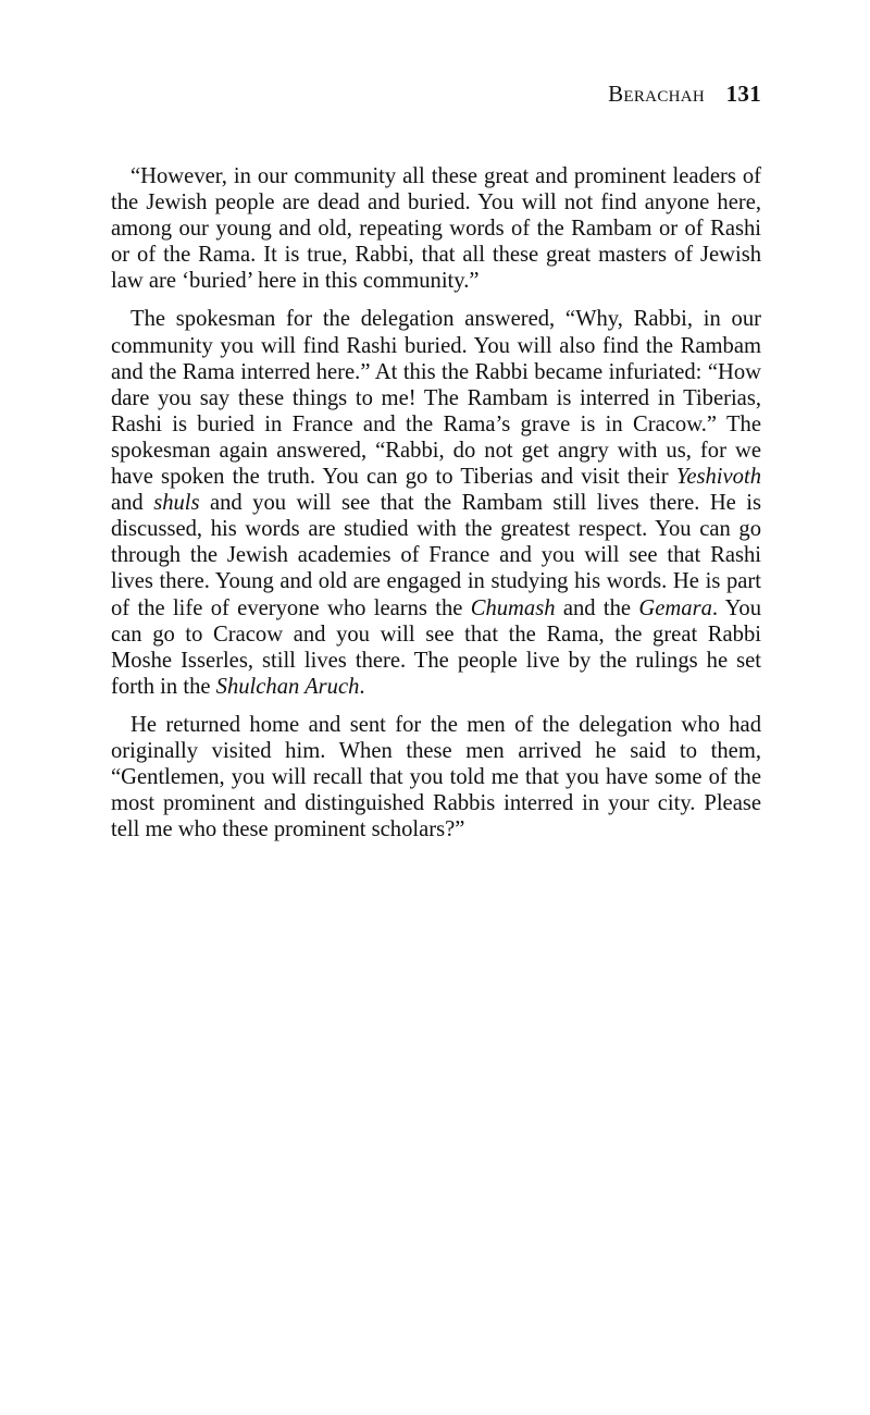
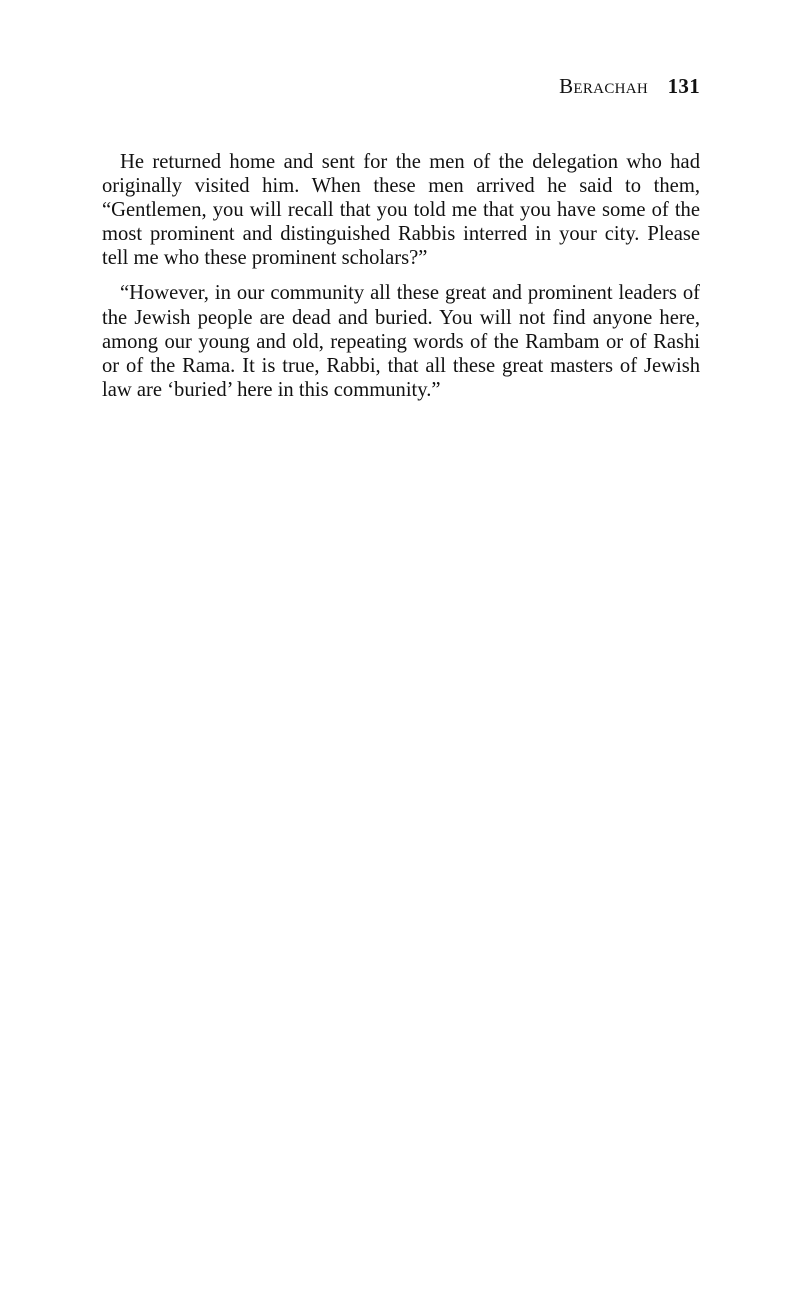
  Berachah 131
- “However, in our community all these great and prominent leaders of the Jewish people are dead and buried. You will not find anyone here, among our young and old, repeating words of the Rambam or of Rashi or of the Rama. It is true, Rabbi, that all these great masters of Jewish law are ‘buried’ here in this community.”
+ He returned home and sent for the men of the delegation who had originally visited him. When these men arrived he said to them, “Gentlemen, you will recall that you told me that you have some of the most prominent and distinguished Rabbis interred in your city. Please tell me who these prominent scholars?”
- The spokesman for the delegation answered, “Why, Rabbi, in our community you will find Rashi buried. You will also find the Rambam and the Rama interred here.” At this the Rabbi became infuriated: “How dare you say these things to me! The Rambam is interred in Tiberias, Rashi is buried in France and the Rama’s grave is in Cracow.” The spokesman again answered, “Rabbi, do not get angry with us, for we have spoken the truth. You can go to Tiberias and visit their Yeshivoth and shuls and you will see that the Rambam still lives there. He is discussed, his words are studied with the greatest respect. You can go through the Jewish academies of France and you will see that Rashi lives there. Young and old are engaged in studying his words. He is part of the life of everyone who learns the Chumash and the Gemara. You can go to Cracow and you will see that the Rama, the great Rabbi Moshe Isserles, still lives there. The people live by the rulings he set forth in the Shulchan Aruch.
- He returned home and sent for the men of the delegation who had originally visited him. When these men arrived he said to them, “Gentlemen, you will recall that you told me that you have some of the most prominent and distinguished Rabbis interred in your city. Please tell me who these prominent scholars?”
+ “However, in our community all these great and prominent leaders of the Jewish people are dead and buried. You will not find anyone here, among our young and old, repeating words of the Rambam or of Rashi or of the Rama. It is true, Rabbi, that all these great masters of Jewish law are ‘buried’ here in this community.”
